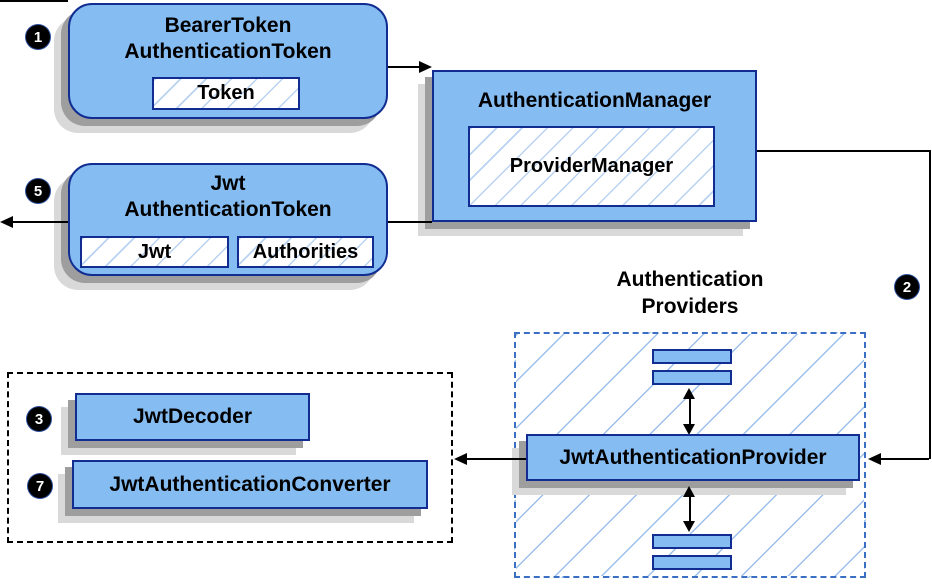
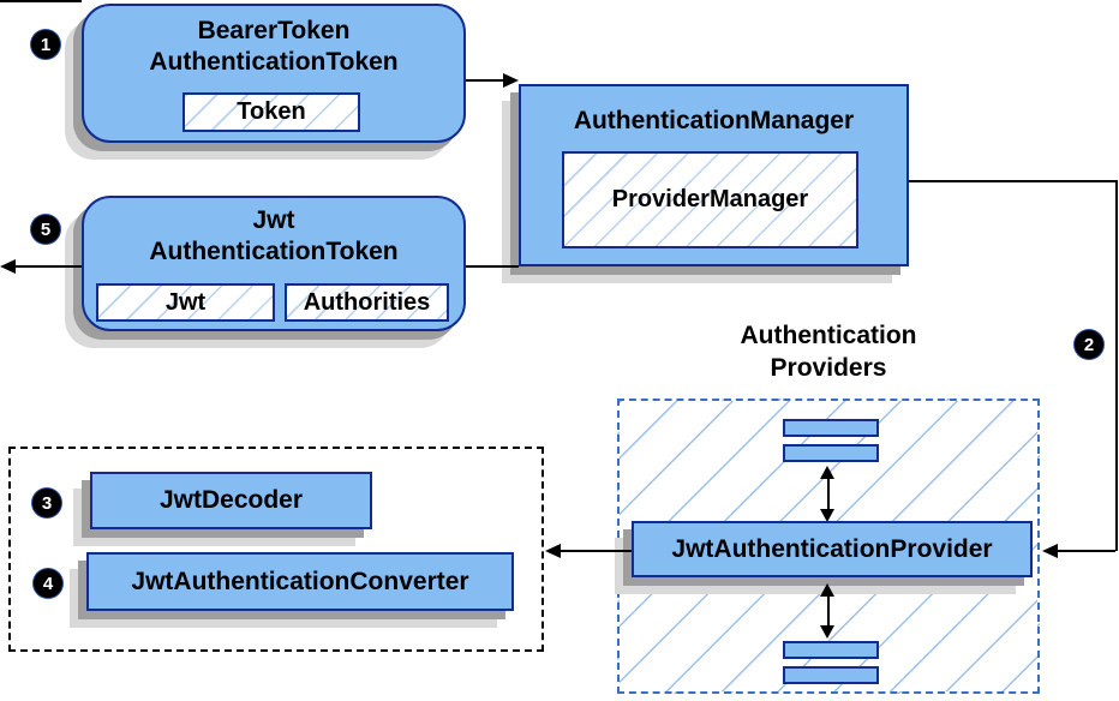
  1
  BearerToken
  AuthenticationToken
  Token
  AuthenticationManager
  ProviderManager
  2
  Jwt
  AuthenticationToken
  Jwt
  Authorities
  5
  Authentication
  Providers
  JwtAuthenticationProvider
  JwtDecoder
  3
  JwtAuthenticationConverter
- 7
+ 4
